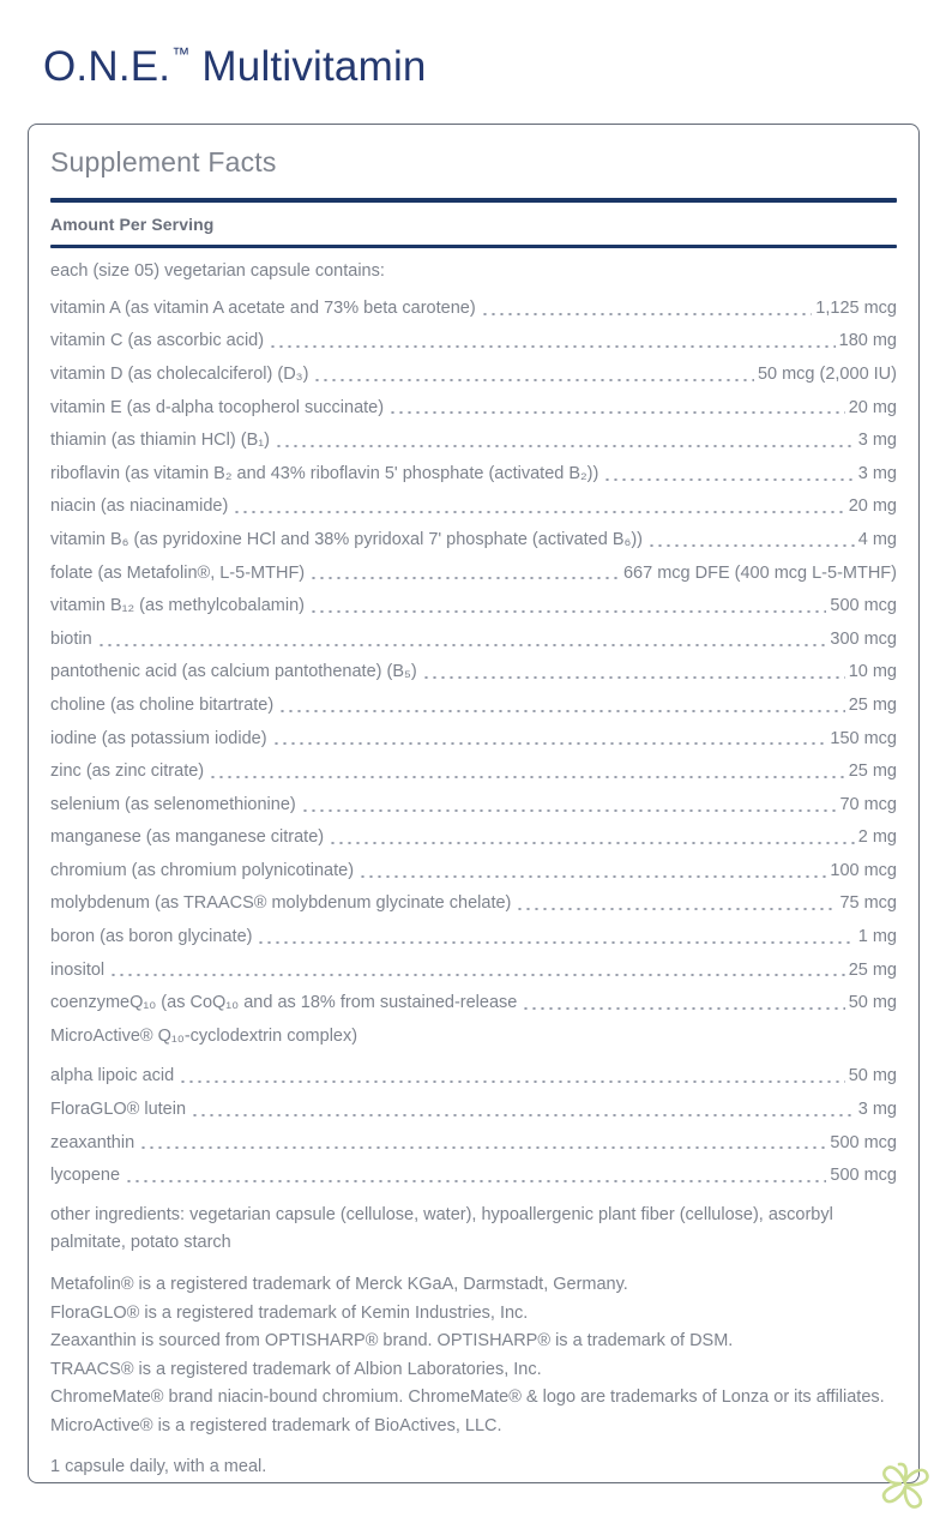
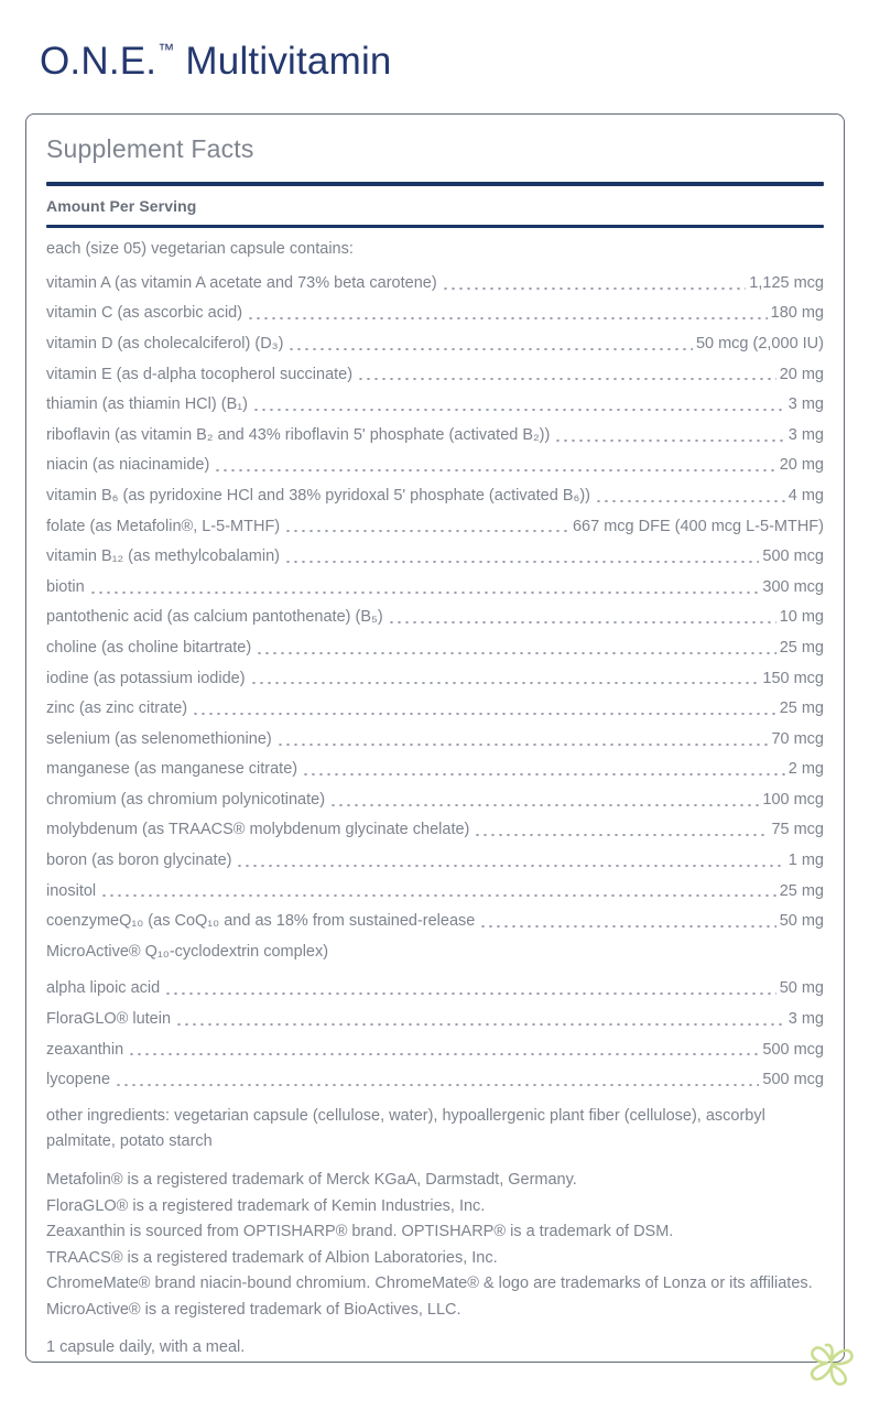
  O.N.E.™Multivitamin
  Supplement Facts
  Amount Per Serving
  each (size 05) vegetarian capsule contains:
  vitamin A (as vitamin A acetate and 73% beta carotene)
  1,125 mcg
  vitamin C (as ascorbic acid)
  180 mg
  vitamin D (as cholecalciferol) (D₃)
  50 mcg (2,000 IU)
  vitamin E (as d-alpha tocopherol succinate)
  20 mg
  thiamin (as thiamin HCl) (B₁)
  3 mg
  riboflavin (as vitamin B₂ and 43% riboflavin 5' phosphate (activated B₂))
  3 mg
  niacin (as niacinamide)
  20 mg
- vitamin B₆ (as pyridoxine HCl and 38% pyridoxal 7' phosphate (activated B₆))
+ vitamin B₆ (as pyridoxine HCl and 38% pyridoxal 5' phosphate (activated B₆))
  4 mg
  folate (as Metafolin®, L-5-MTHF)
  667 mcg DFE (400 mcg L-5-MTHF)
  vitamin B₁₂ (as methylcobalamin)
  500 mcg
  biotin
  300 mcg
  pantothenic acid (as calcium pantothenate) (B₅)
  10 mg
  choline (as choline bitartrate)
  25 mg
  iodine (as potassium iodide)
  150 mcg
  zinc (as zinc citrate)
  25 mg
  selenium (as selenomethionine)
  70 mcg
  manganese (as manganese citrate)
  2 mg
  chromium (as chromium polynicotinate)
  100 mcg
  molybdenum (as TRAACS® molybdenum glycinate chelate)
  75 mcg
  boron (as boron glycinate)
  1 mg
  inositol
  25 mg
  coenzymeQ₁₀ (as CoQ₁₀ and as 18% from sustained-release
  50 mg
  MicroActive® Q₁₀-cyclodextrin complex)
  alpha lipoic acid
  50 mg
  FloraGLO® lutein
  3 mg
  zeaxanthin
  500 mcg
  lycopene
  500 mcg
  other ingredients: vegetarian capsule (cellulose, water), hypoallergenic plant fiber (cellulose), ascorbyl palmitate, potato starch
  Metafolin® is a registered trademark of Merck KGaA, Darmstadt, Germany.
  FloraGLO® is a registered trademark of Kemin Industries, Inc.
  Zeaxanthin is sourced from OPTISHARP® brand. OPTISHARP® is a trademark of DSM.
  TRAACS® is a registered trademark of Albion Laboratories, Inc.
  ChromeMate® brand niacin-bound chromium. ChromeMate® & logo are trademarks of Lonza or its affiliates.
  MicroActive® is a registered trademark of BioActives, LLC.
  1 capsule daily, with a meal.
